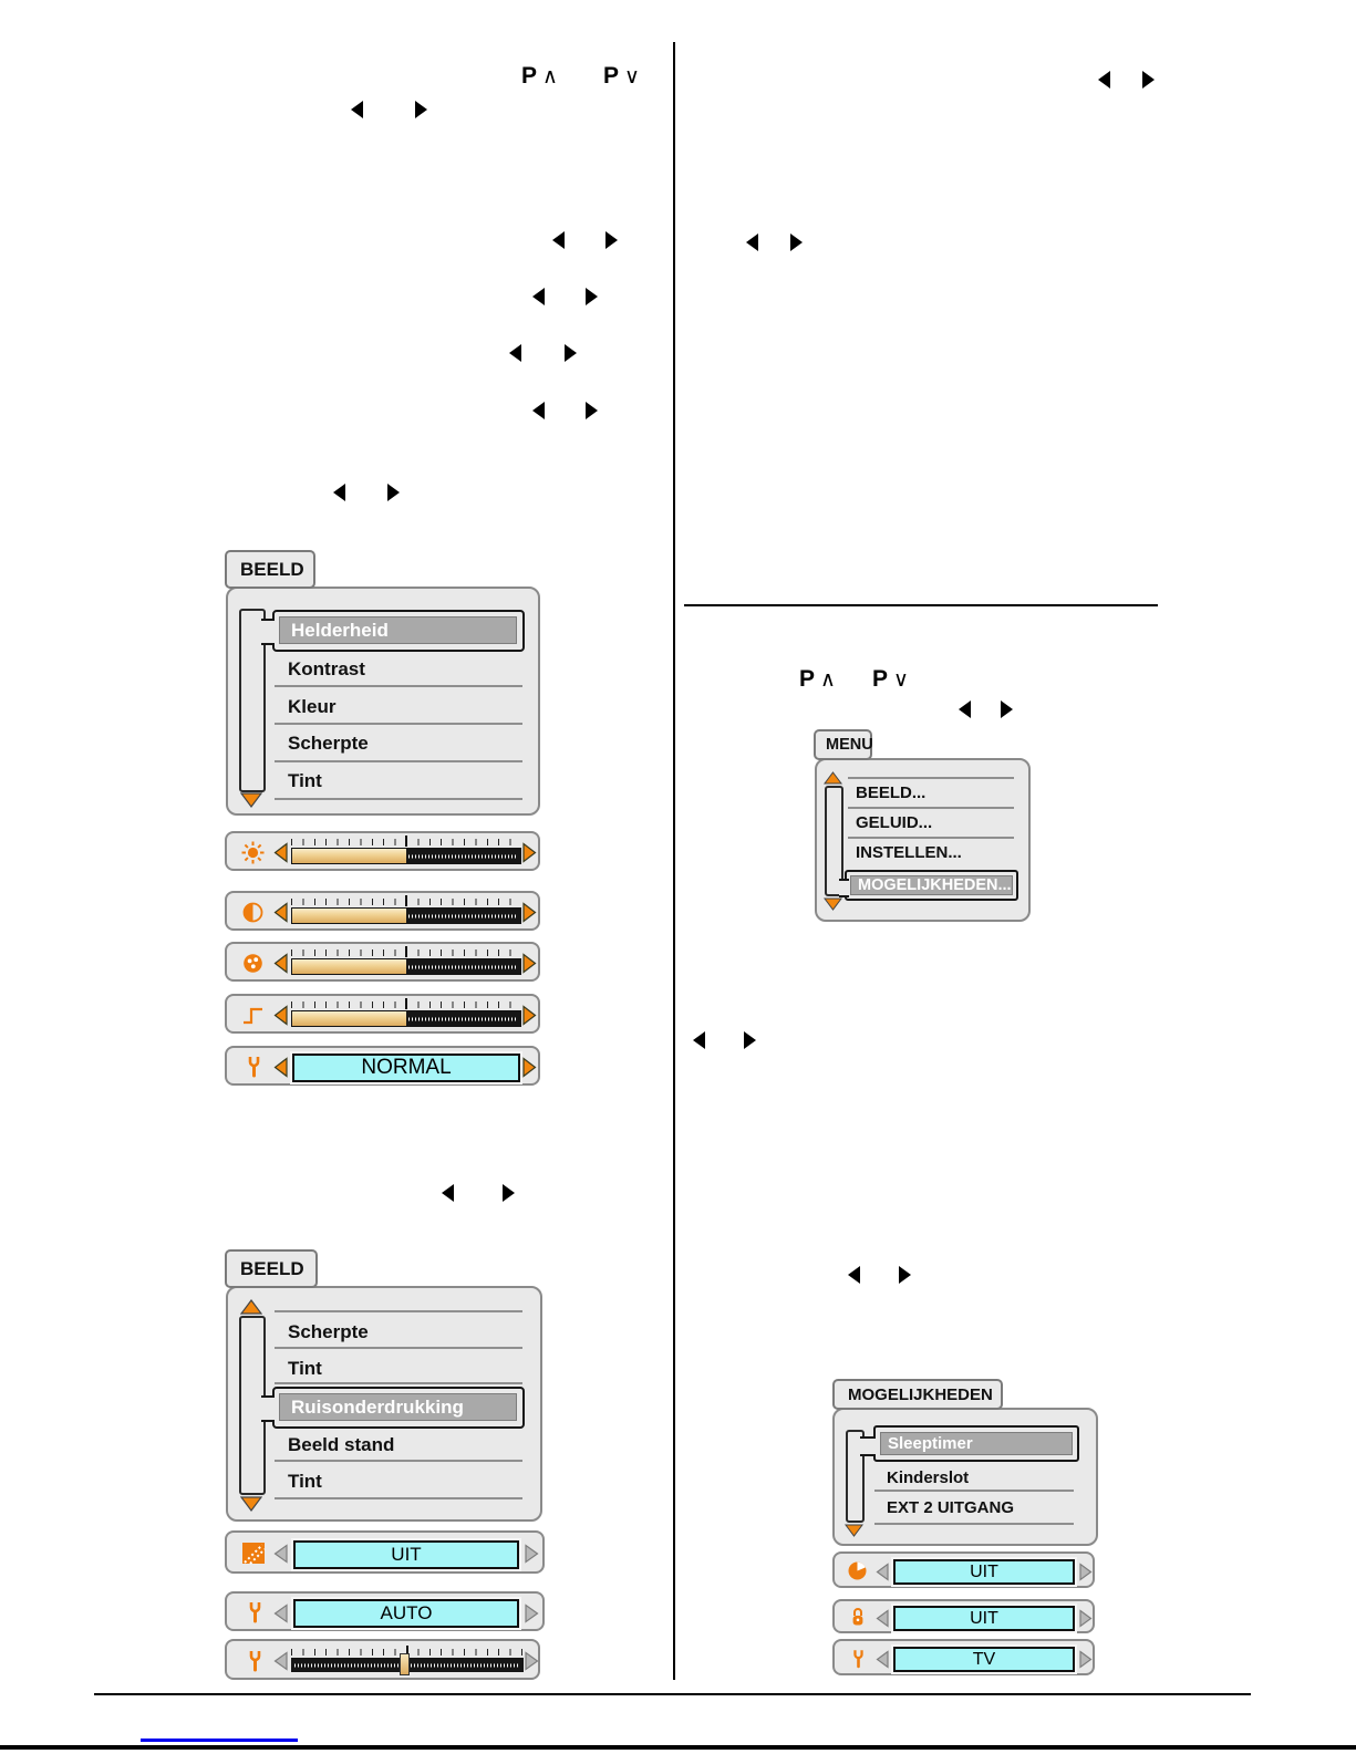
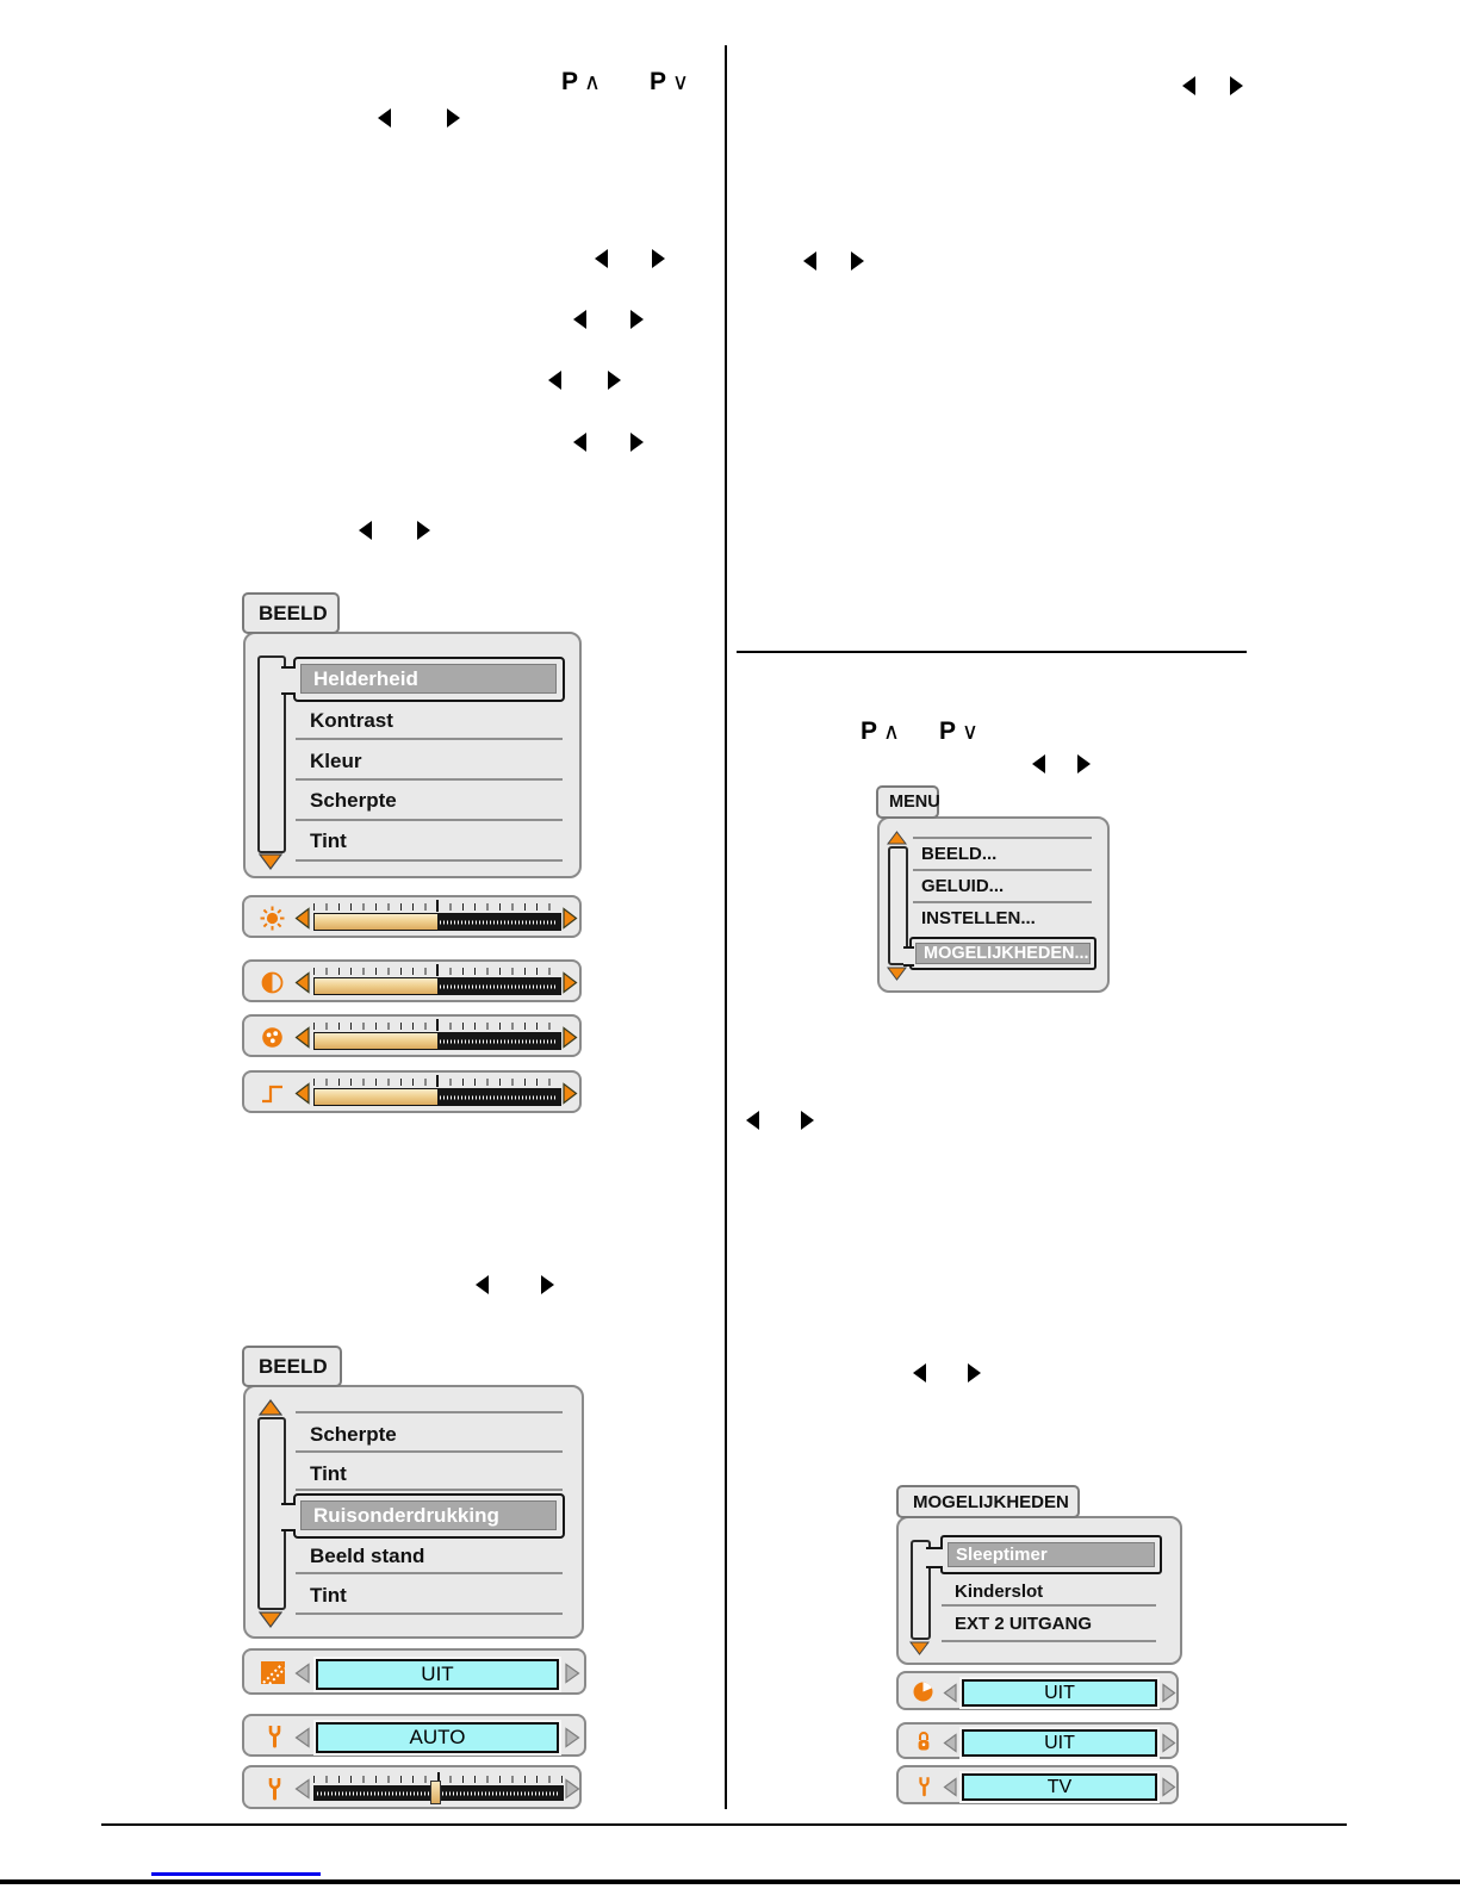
  P
  ∧
  P
  ∨
  BEELD
  Helderheid
  Kontrast
  Kleur
  Scherpte
  Tint
- NORMAL
  BEELD
  Scherpte
  Tint
  Ruisonderdrukking
  Beeld stand
  Tint
  UIT
  AUTO
  P
  ∧
  P
  ∨
  MENU
  BEELD...
  GELUID...
  INSTELLEN...
  MOGELIJKHEDEN...
  MOGELIJKHEDEN
  Sleeptimer
  Kinderslot
  EXT 2 UITGANG
  UIT
  UIT
  TV
